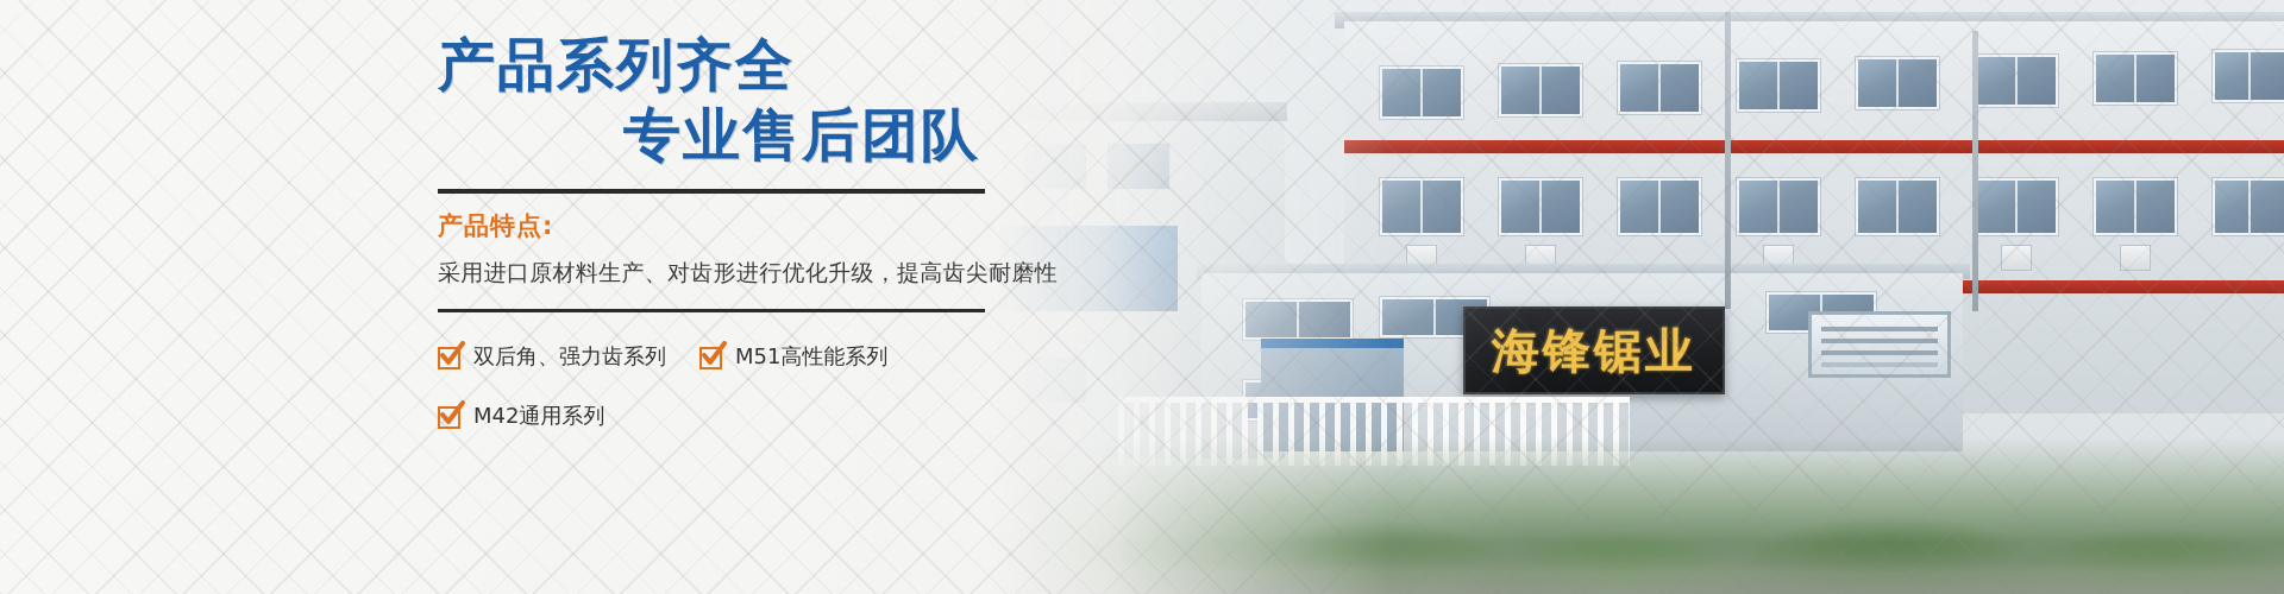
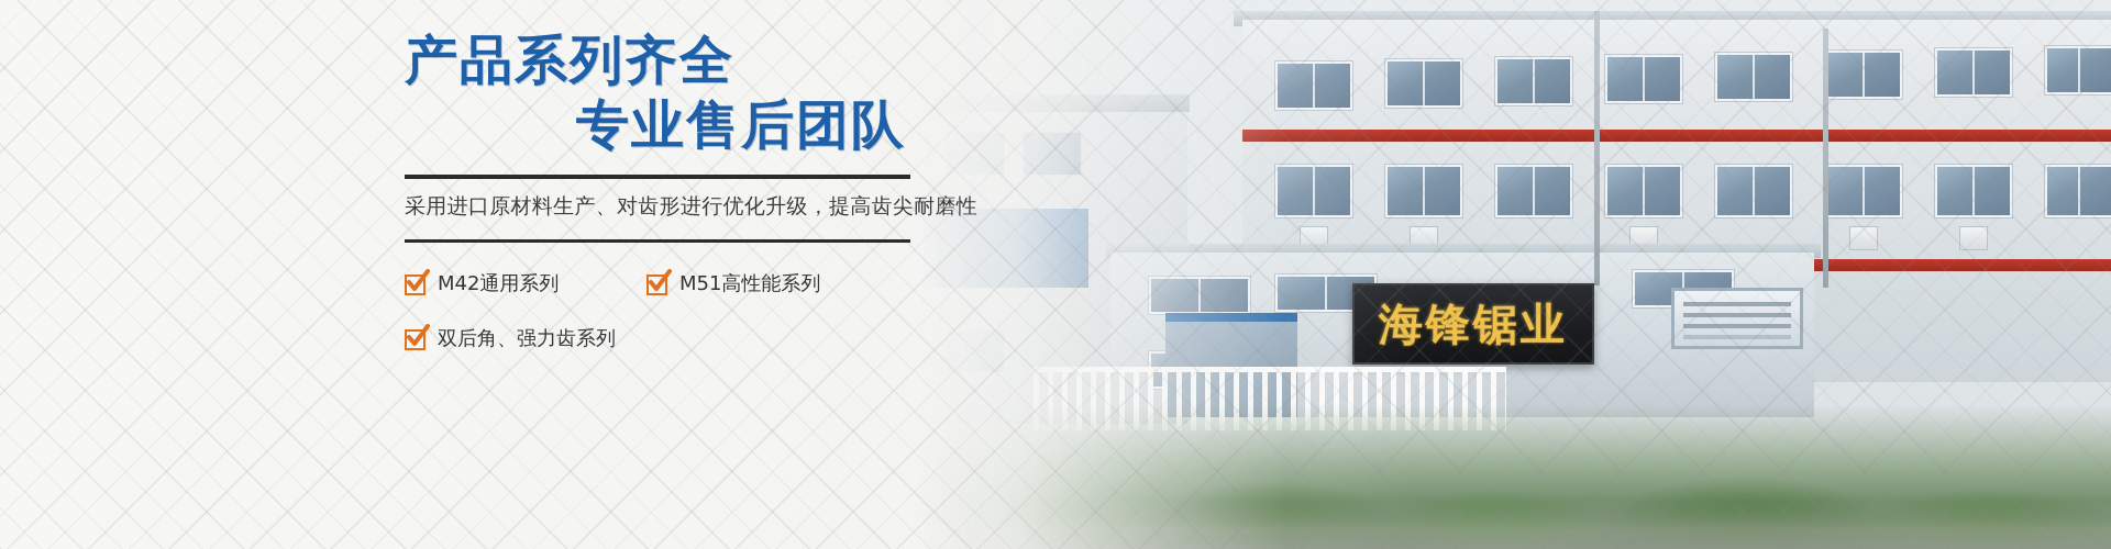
  产品系列齐全
  专业售后团队
- 产品特点:
  采用进口原材料生产、对齿形进行优化升级，提高齿尖耐磨性
- 双后角、强力齿系列
+ M42通用系列
  M51高性能系列
- M42通用系列
+ 双后角、强力齿系列
